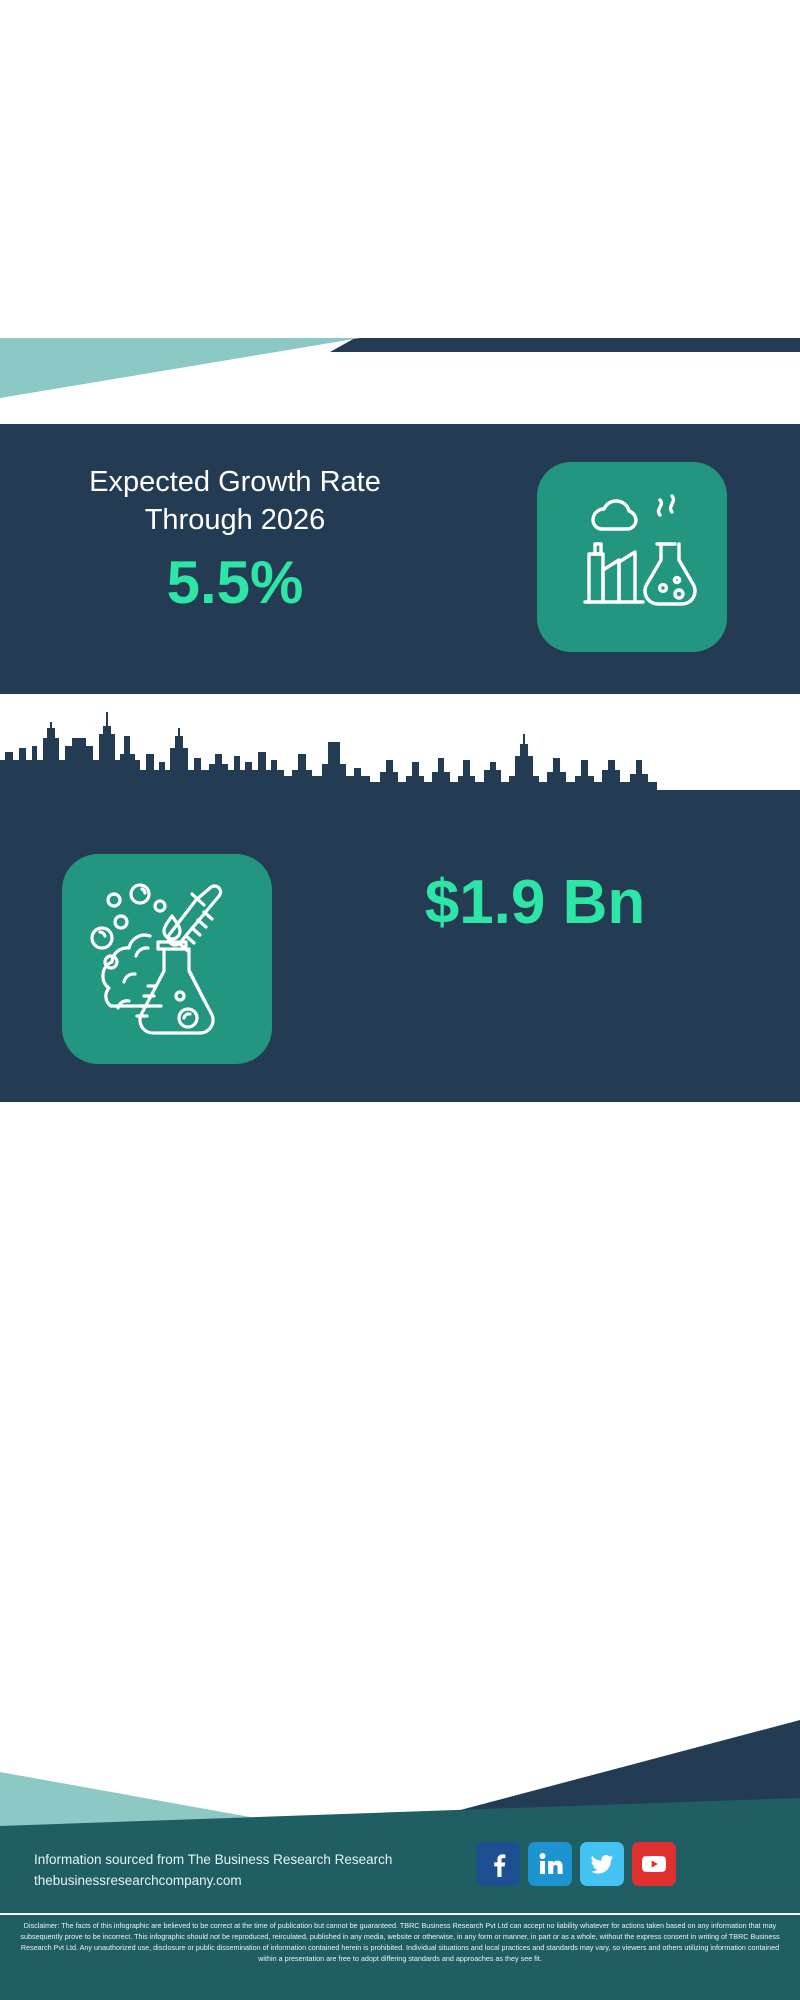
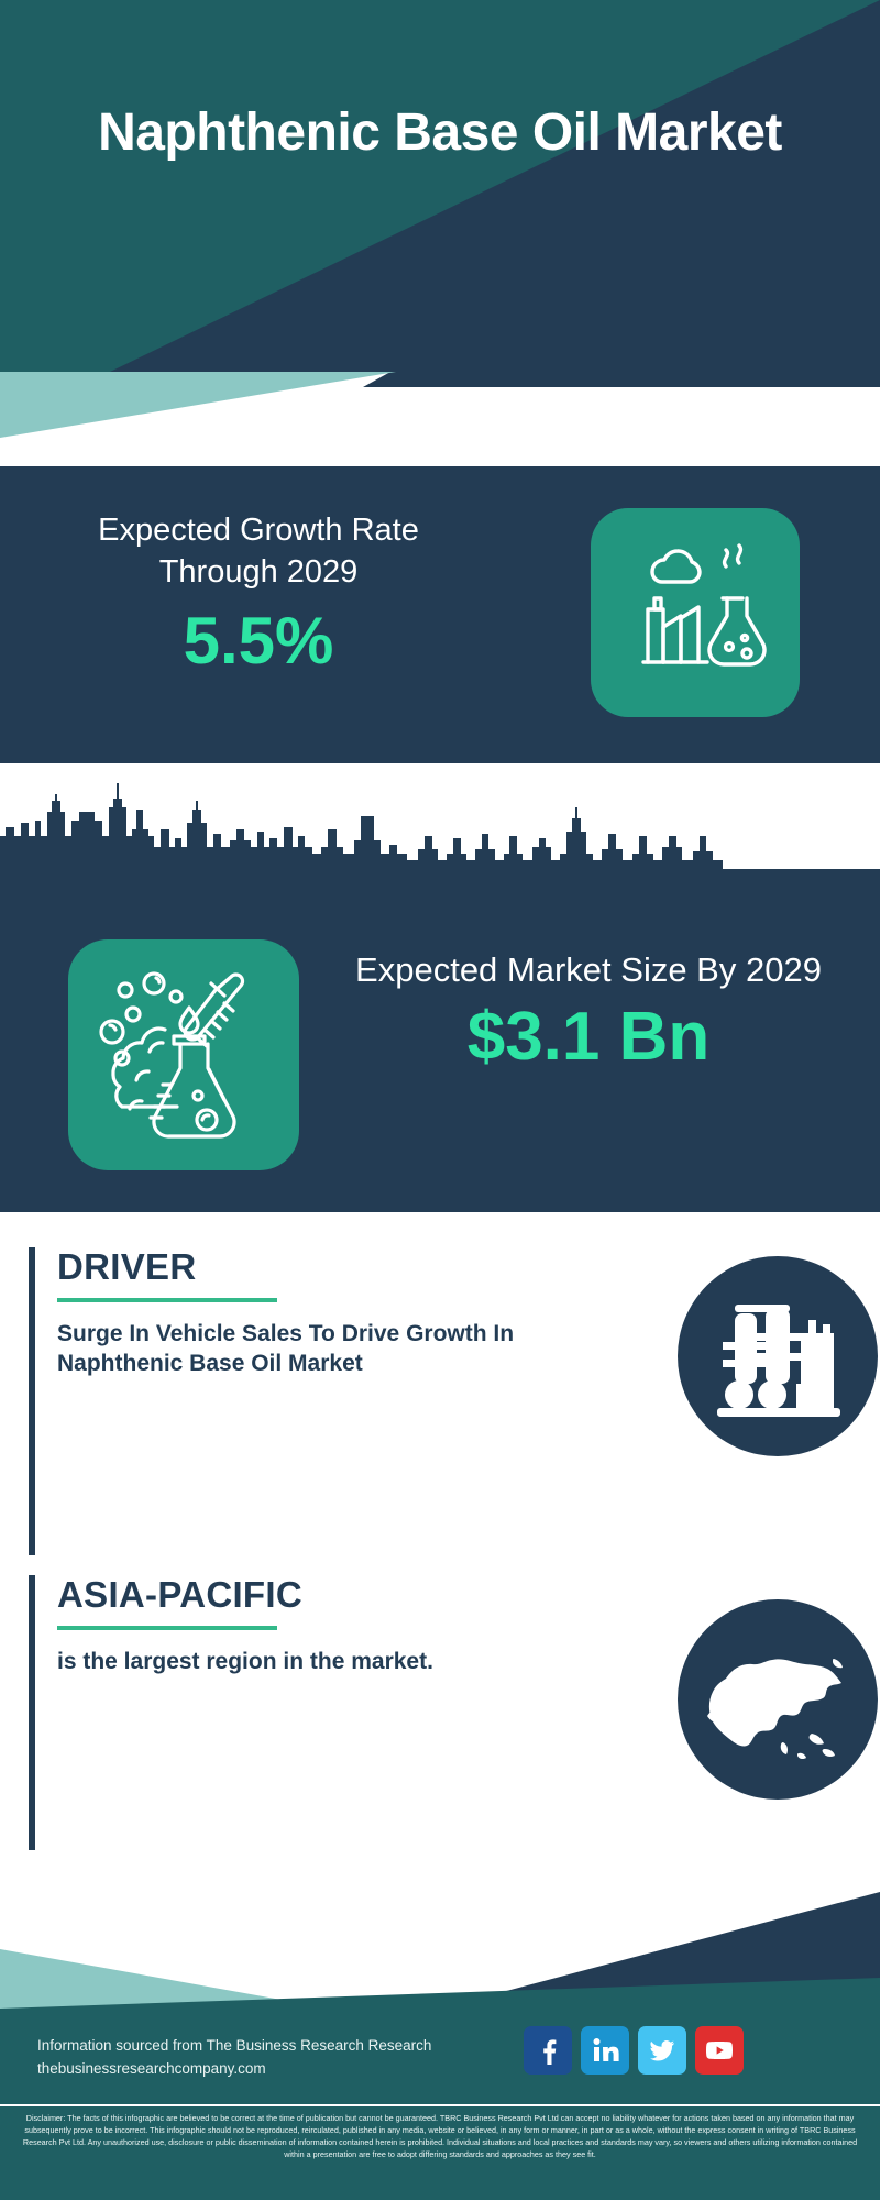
+ Naphthenic Base Oil Market
- Expected Growth Rate Through 2026
+ Expected Growth Rate Through 2029
  5.5%
+ Expected Market Size By 2029
- $1.9 Bn
+ $3.1 Bn
+ DRIVER
+ Surge In Vehicle Sales To Drive Growth In Naphthenic Base Oil Market
+ ASIA-PACIFIC
+ is the largest region in the market.
  Information sourced from The Business Research Research
  thebusinessresearchcompany.com
- Disclaimer: The facts of this infographic are believed to be correct at the time of publication but cannot be guaranteed. TBRC Business Research Pvt Ltd can accept no liability whatever for actions taken based on any information that may subsequently prove to be incorrect. This infographic should not be reproduced, reirculated, published in any media, website or otherwise, in any form or manner, in part or as a whole, without the express consent in writing of TBRC Business Research Pvt Ltd. Any unauthorized use, disclosure or public dissemination of information contained herein is prohibited. Individual situations and local practices and standards may vary, so viewers and others utilizing information contained within a presentation are free to adopt differing standards and approaches as they see fit.
+ Disclaimer: The facts of this infographic are believed to be correct at the time of publication but cannot be guaranteed. TBRC Business Research Pvt Ltd can accept no liability whatever for actions taken based on any information that may subsequently prove to be incorrect. This infographic should not be reproduced, reirculated, published in any media, website or believed, in any form or manner, in part or as a whole, without the express consent in writing of TBRC Business Research Pvt Ltd. Any unauthorized use, disclosure or public dissemination of information contained herein is prohibited. Individual situations and local practices and standards may vary, so viewers and others utilizing information contained within a presentation are free to adopt differing standards and approaches as they see fit.
